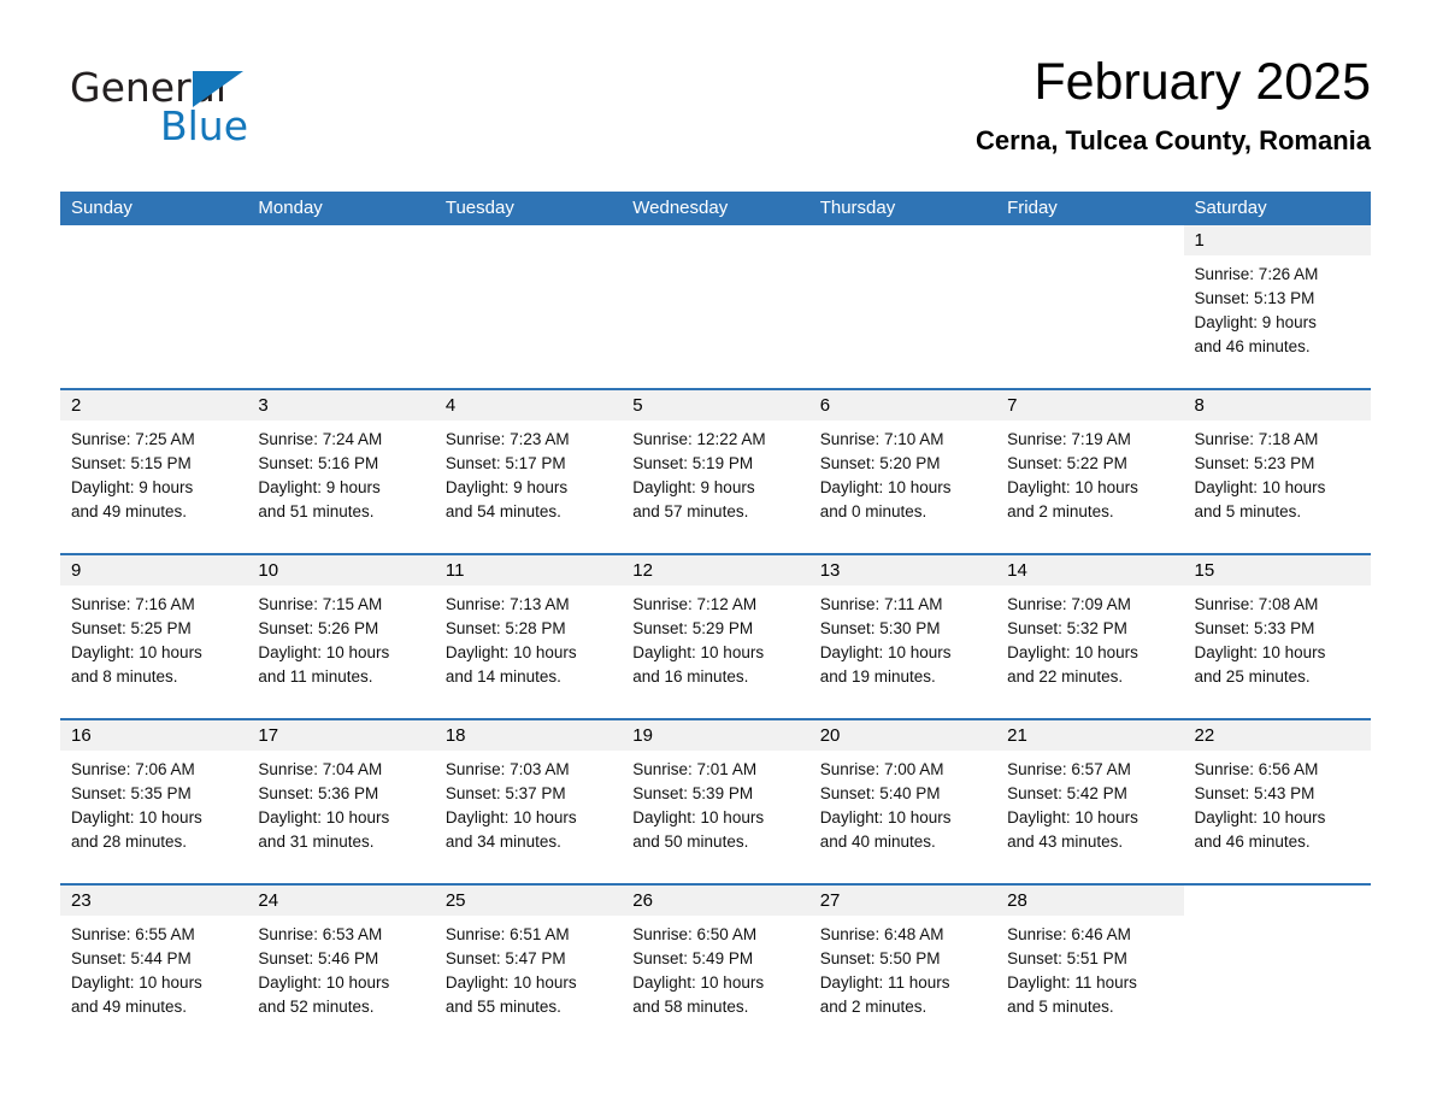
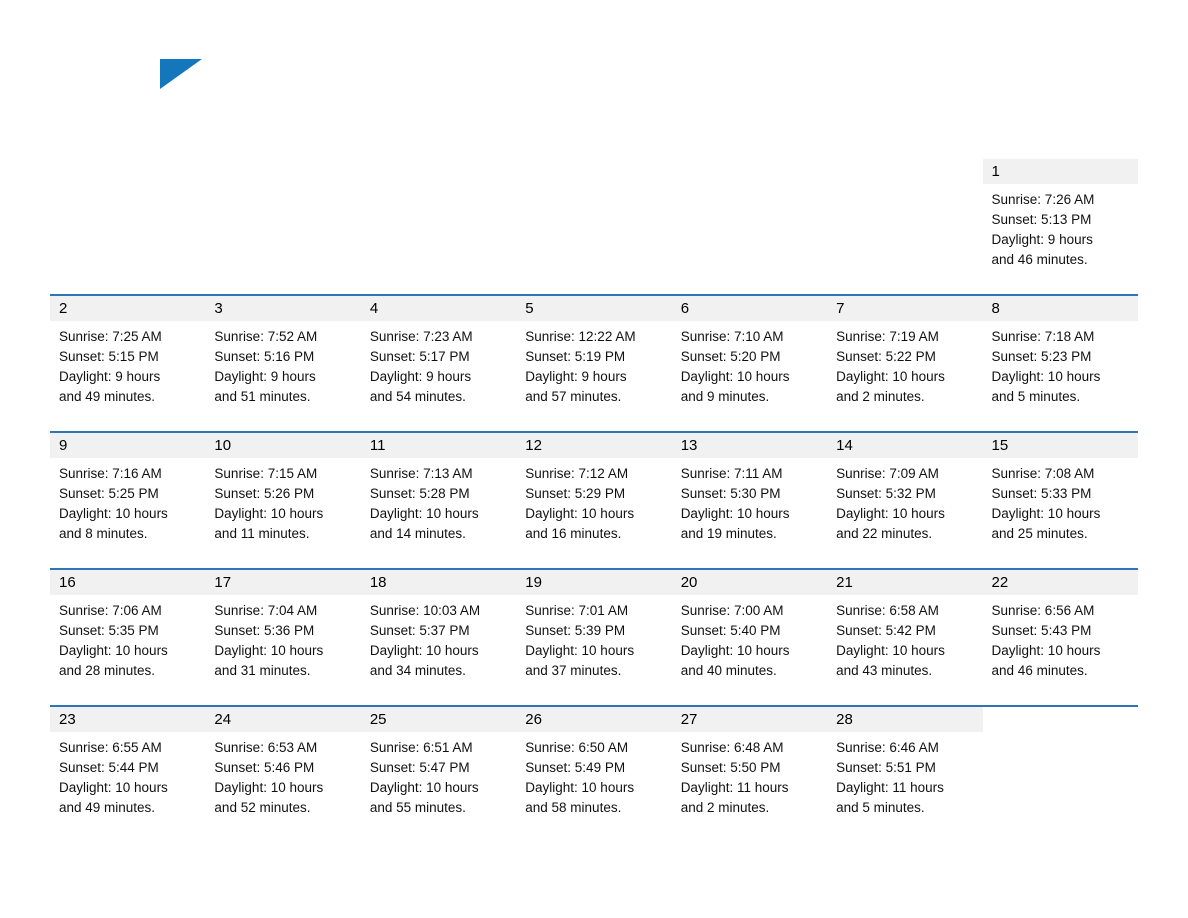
- General
- Blue
- February 2025
- Cerna, Tulcea County, Romania
- Sunday
- Monday
- Tuesday
- Wednesday
- Thursday
- Friday
- Saturday
  1
  Sunrise: 7:26 AM
  Sunset: 5:13 PM
  Daylight: 9 hours
  and 46 minutes.
  2
  Sunrise: 7:25 AM
  Sunset: 5:15 PM
  Daylight: 9 hours
  and 49 minutes.
  3
- Sunrise: 7:24 AM
+ Sunrise: 7:52 AM
  Sunset: 5:16 PM
  Daylight: 9 hours
  and 51 minutes.
  4
  Sunrise: 7:23 AM
  Sunset: 5:17 PM
  Daylight: 9 hours
  and 54 minutes.
  5
  Sunrise: 12:22 AM
  Sunset: 5:19 PM
  Daylight: 9 hours
  and 57 minutes.
  6
  Sunrise: 7:10 AM
  Sunset: 5:20 PM
  Daylight: 10 hours
- and 0 minutes.
+ and 9 minutes.
  7
  Sunrise: 7:19 AM
  Sunset: 5:22 PM
  Daylight: 10 hours
  and 2 minutes.
  8
  Sunrise: 7:18 AM
  Sunset: 5:23 PM
  Daylight: 10 hours
  and 5 minutes.
  9
  Sunrise: 7:16 AM
  Sunset: 5:25 PM
  Daylight: 10 hours
  and 8 minutes.
  10
  Sunrise: 7:15 AM
  Sunset: 5:26 PM
  Daylight: 10 hours
  and 11 minutes.
  11
  Sunrise: 7:13 AM
  Sunset: 5:28 PM
  Daylight: 10 hours
  and 14 minutes.
  12
  Sunrise: 7:12 AM
  Sunset: 5:29 PM
  Daylight: 10 hours
  and 16 minutes.
  13
  Sunrise: 7:11 AM
  Sunset: 5:30 PM
  Daylight: 10 hours
  and 19 minutes.
  14
  Sunrise: 7:09 AM
  Sunset: 5:32 PM
  Daylight: 10 hours
  and 22 minutes.
  15
  Sunrise: 7:08 AM
  Sunset: 5:33 PM
  Daylight: 10 hours
  and 25 minutes.
  16
  Sunrise: 7:06 AM
  Sunset: 5:35 PM
  Daylight: 10 hours
  and 28 minutes.
  17
  Sunrise: 7:04 AM
  Sunset: 5:36 PM
  Daylight: 10 hours
  and 31 minutes.
  18
- Sunrise: 7:03 AM
+ Sunrise: 10:03 AM
  Sunset: 5:37 PM
  Daylight: 10 hours
  and 34 minutes.
  19
  Sunrise: 7:01 AM
  Sunset: 5:39 PM
  Daylight: 10 hours
- and 50 minutes.
+ and 37 minutes.
  20
  Sunrise: 7:00 AM
  Sunset: 5:40 PM
  Daylight: 10 hours
  and 40 minutes.
  21
- Sunrise: 6:57 AM
+ Sunrise: 6:58 AM
  Sunset: 5:42 PM
  Daylight: 10 hours
  and 43 minutes.
  22
  Sunrise: 6:56 AM
  Sunset: 5:43 PM
  Daylight: 10 hours
  and 46 minutes.
  23
  Sunrise: 6:55 AM
  Sunset: 5:44 PM
  Daylight: 10 hours
  and 49 minutes.
  24
  Sunrise: 6:53 AM
  Sunset: 5:46 PM
  Daylight: 10 hours
  and 52 minutes.
  25
  Sunrise: 6:51 AM
  Sunset: 5:47 PM
  Daylight: 10 hours
  and 55 minutes.
  26
  Sunrise: 6:50 AM
  Sunset: 5:49 PM
  Daylight: 10 hours
  and 58 minutes.
  27
  Sunrise: 6:48 AM
  Sunset: 5:50 PM
  Daylight: 11 hours
  and 2 minutes.
  28
  Sunrise: 6:46 AM
  Sunset: 5:51 PM
  Daylight: 11 hours
  and 5 minutes.
